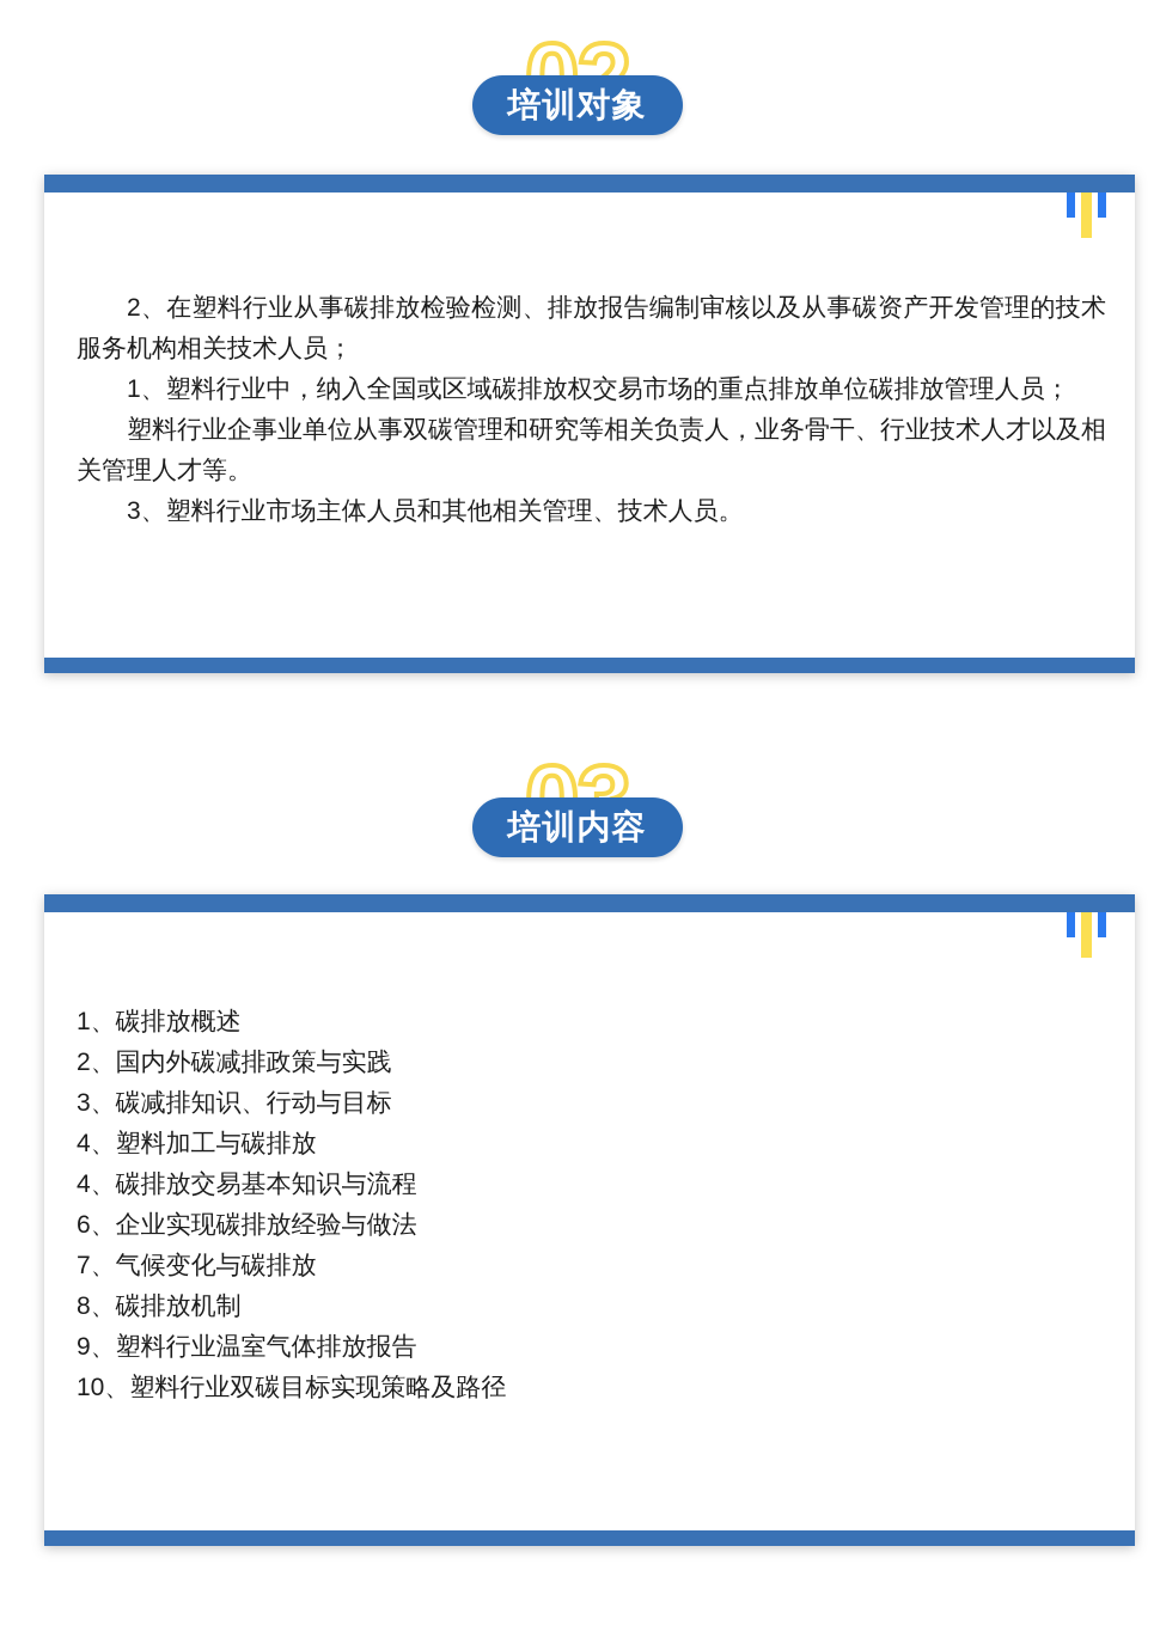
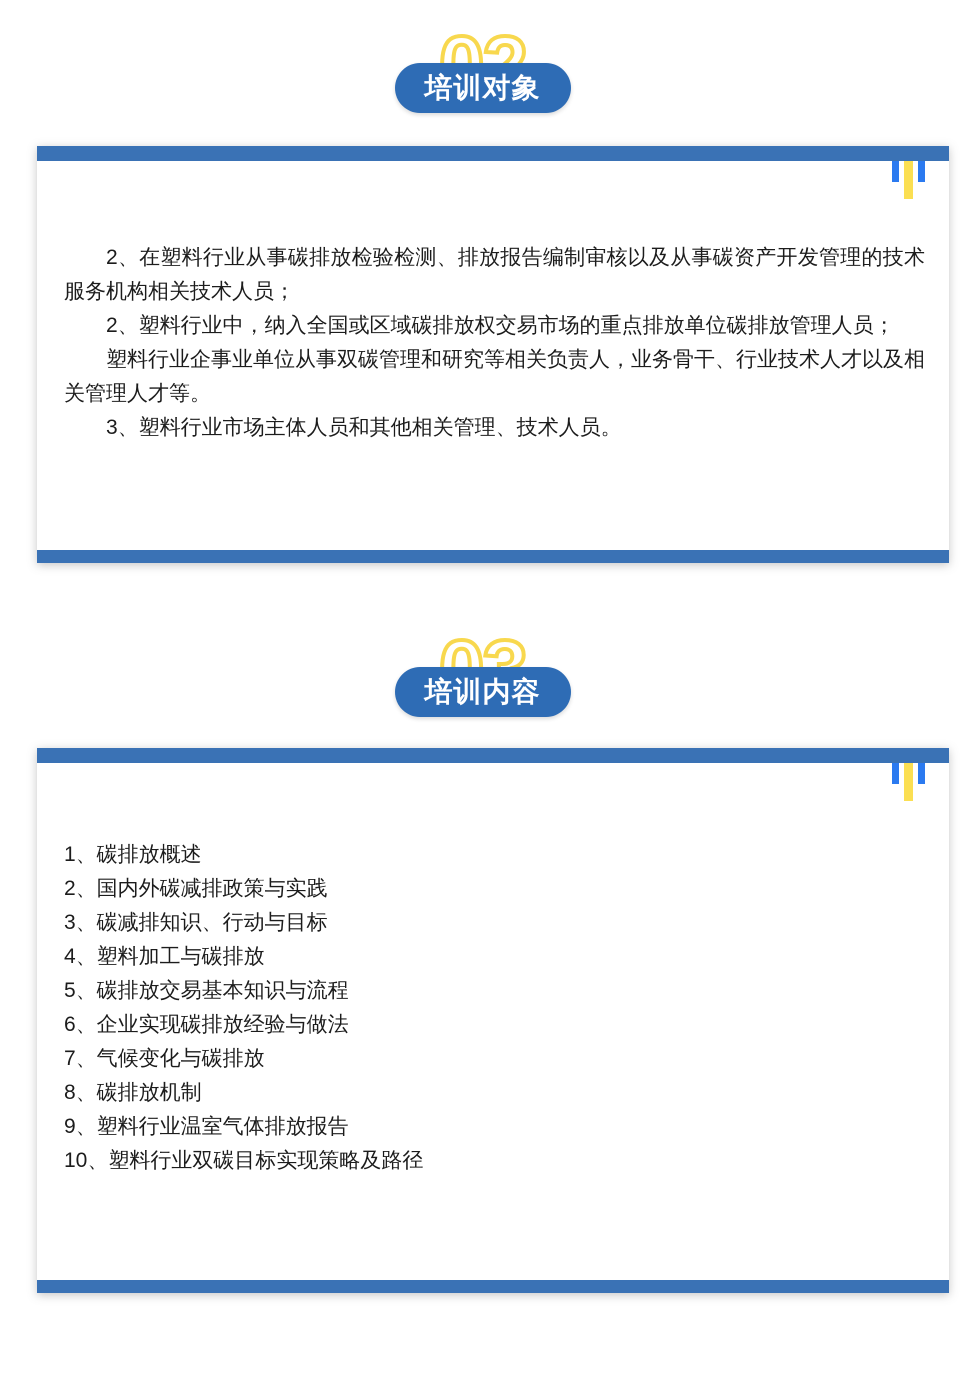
  培训对象
  2、在塑料行业从事碳排放检验检测、排放报告编制审核以及从事碳资产开发管理的技术服务机构相关技术人员；
- 1、塑料行业中，纳入全国或区域碳排放权交易市场的重点排放单位碳排放管理人员；
+ 2、塑料行业中，纳入全国或区域碳排放权交易市场的重点排放单位碳排放管理人员；
  塑料行业企事业单位从事双碳管理和研究等相关负责人，业务骨干、行业技术人才以及相关管理人才等。
  3、塑料行业市场主体人员和其他相关管理、技术人员。
  培训内容
  1、碳排放概述
  2、国内外碳减排政策与实践
  3、碳减排知识、行动与目标
  4、塑料加工与碳排放
- 4、碳排放交易基本知识与流程
+ 5、碳排放交易基本知识与流程
  6、企业实现碳排放经验与做法
  7、气候变化与碳排放
  8、碳排放机制
  9、塑料行业温室气体排放报告
  10、塑料行业双碳目标实现策略及路径
